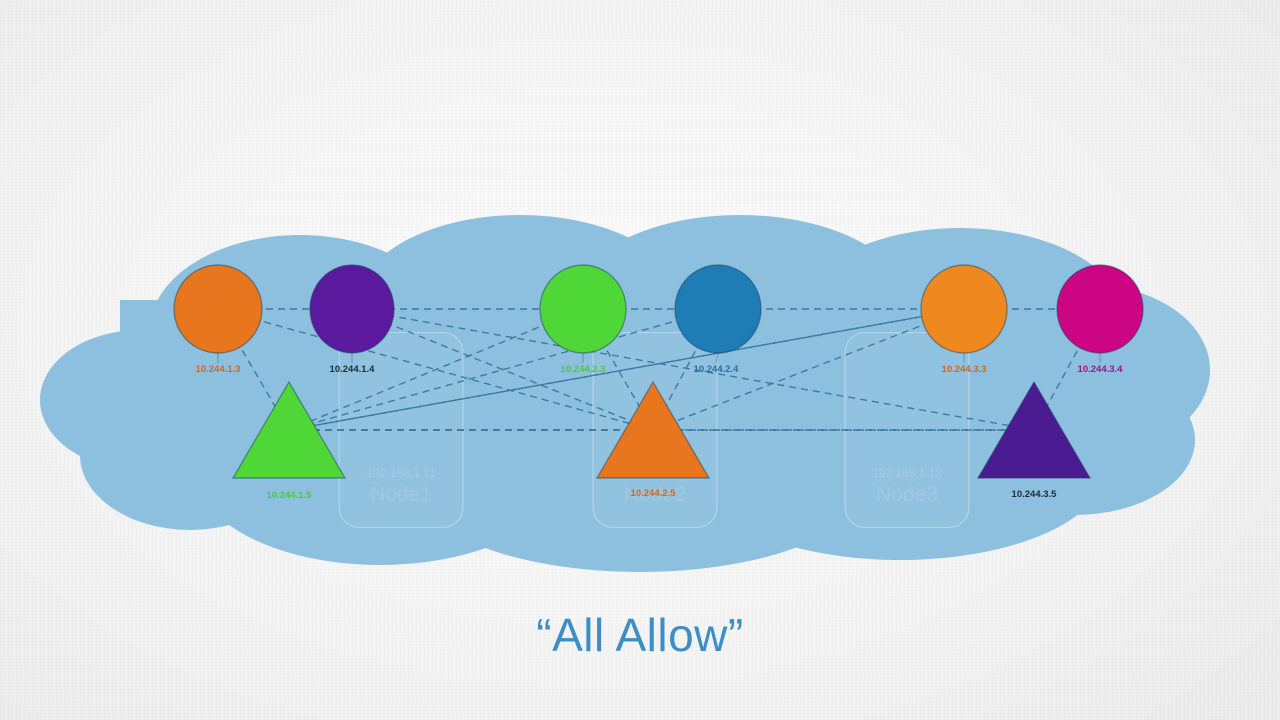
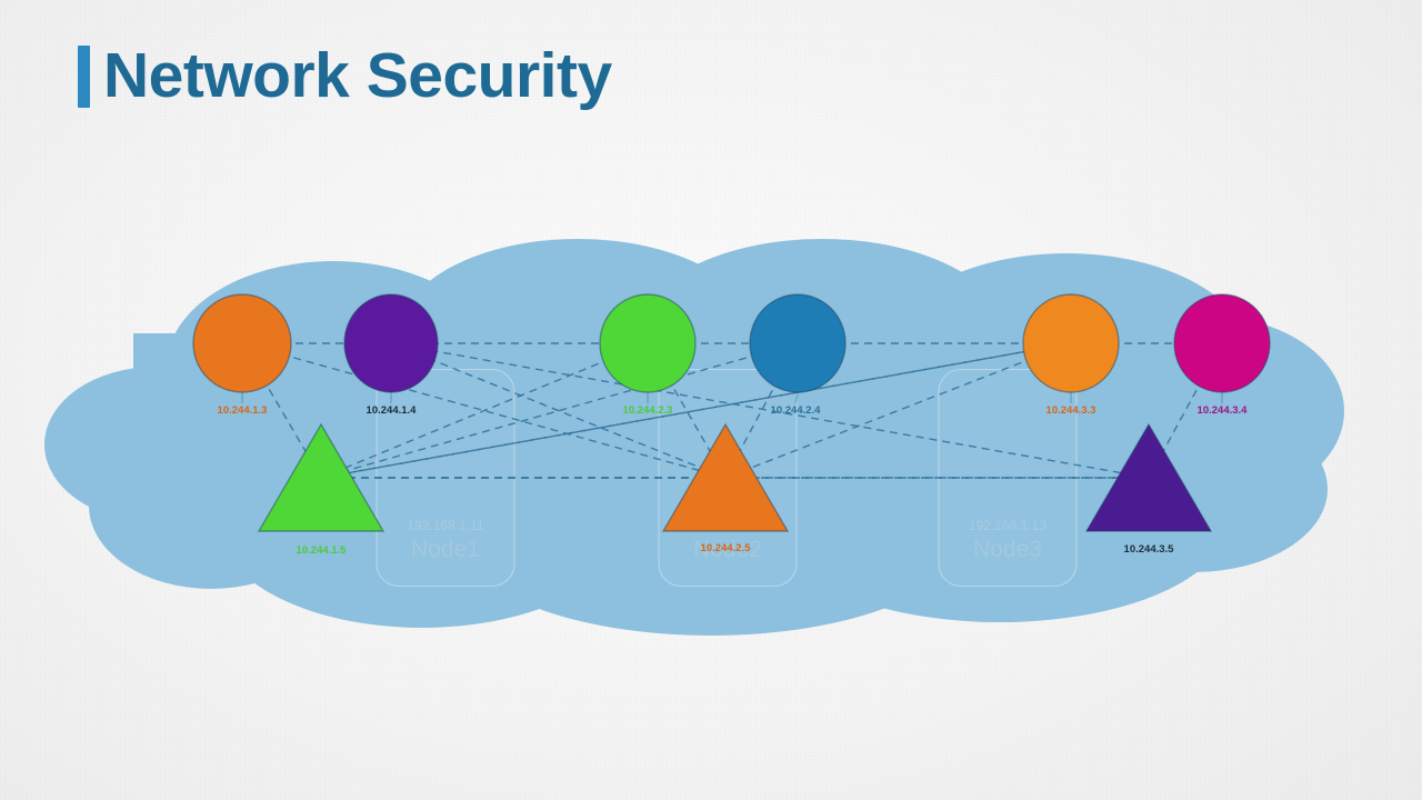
+ Network Security
  Node2
  10.244.1.3
  10.244.1.4
  10.244.2.3
  10.244.2.4
  10.244.3.3
  10.244.3.4
  10.244.1.5
  10.244.2.5
  10.244.3.5
- “All Allow”
